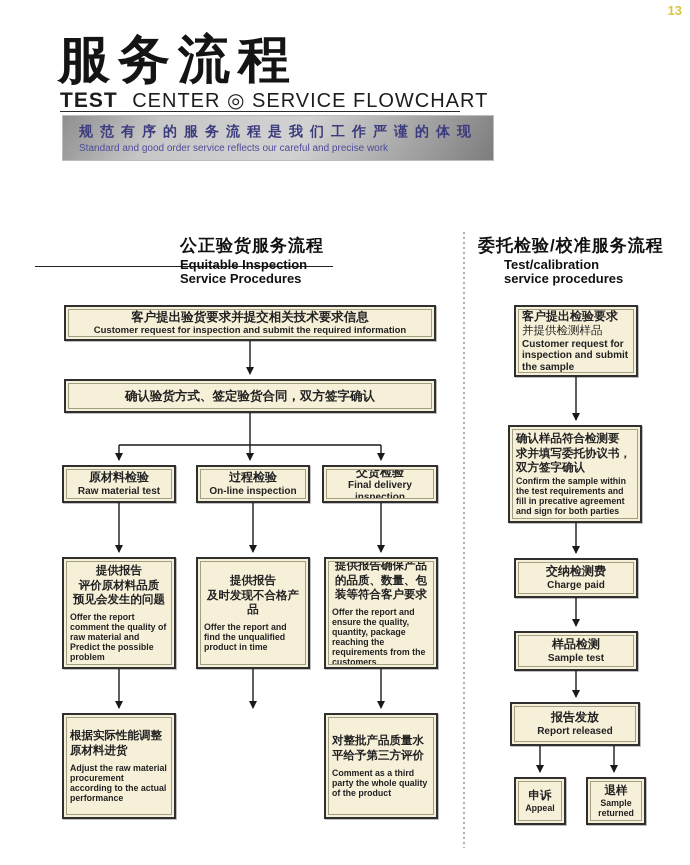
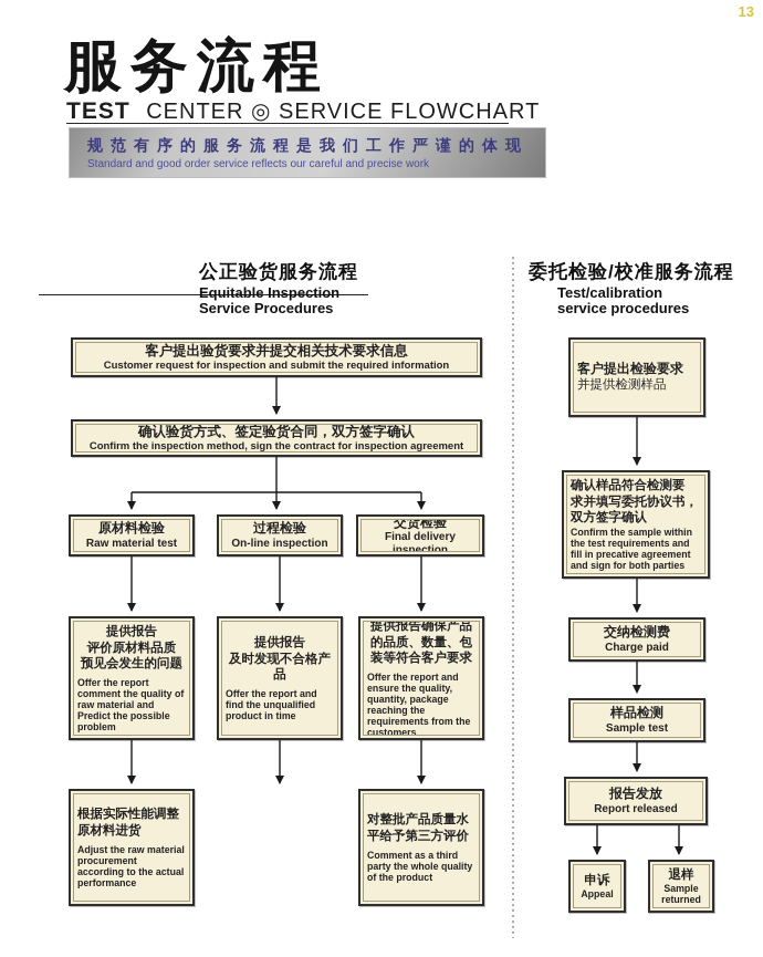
  13
  服务流程
  TEST CENTER ◎ SERVICE FLOWCHART
  规范有序的服务流程是我们工作严谨的体现
  Standard and good order service reflects our careful and precise work
  公正验货服务流程
  Equitable Inspection
  Service Procedures
  委托检验/校准服务流程
  Test/calibration
  service procedures
  客户提出验货要求并提交相关技术要求信息
  Customer request for inspection and submit the required information
  确认验货方式、签定验货合同，双方签字确认
+ Confirm the inspection method, sign the contract for inspection agreement
  原材料检验
  Raw material test
  过程检验
  On-line inspection
  交货检验
  Final delivery inspection
  提供报告
  评价原材料品质
  预见会发生的问题
  Offer the report comment the quality of raw material and Predict the possible problem
  提供报告
  及时发现不合格产品
  Offer the report and find the unqualified product in time
  提供报告确保产品
  的品质、数量、包
  装等符合客户要求
  Offer the report and ensure the quality, quantity, package reaching the requirements from the customers
  根据实际性能调整
  原材料进货
  Adjust the raw material procurement according to the actual performance
  对整批产品质量水
  平给予第三方评价
  Comment as a third party the whole quality of the product
  客户提出检验要求
  并提供检测样品
- Customer request for inspection and submit the sample
  确认样品符合检测要
  求并填写委托协议书，
  双方签字确认
  Confirm the sample within the test requirements and fill in precative agreement and sign for both parties
  交纳检测费
  Charge paid
  样品检测
  Sample test
  报告发放
  Report released
  申诉
  Appeal
  退样
  Sample returned
